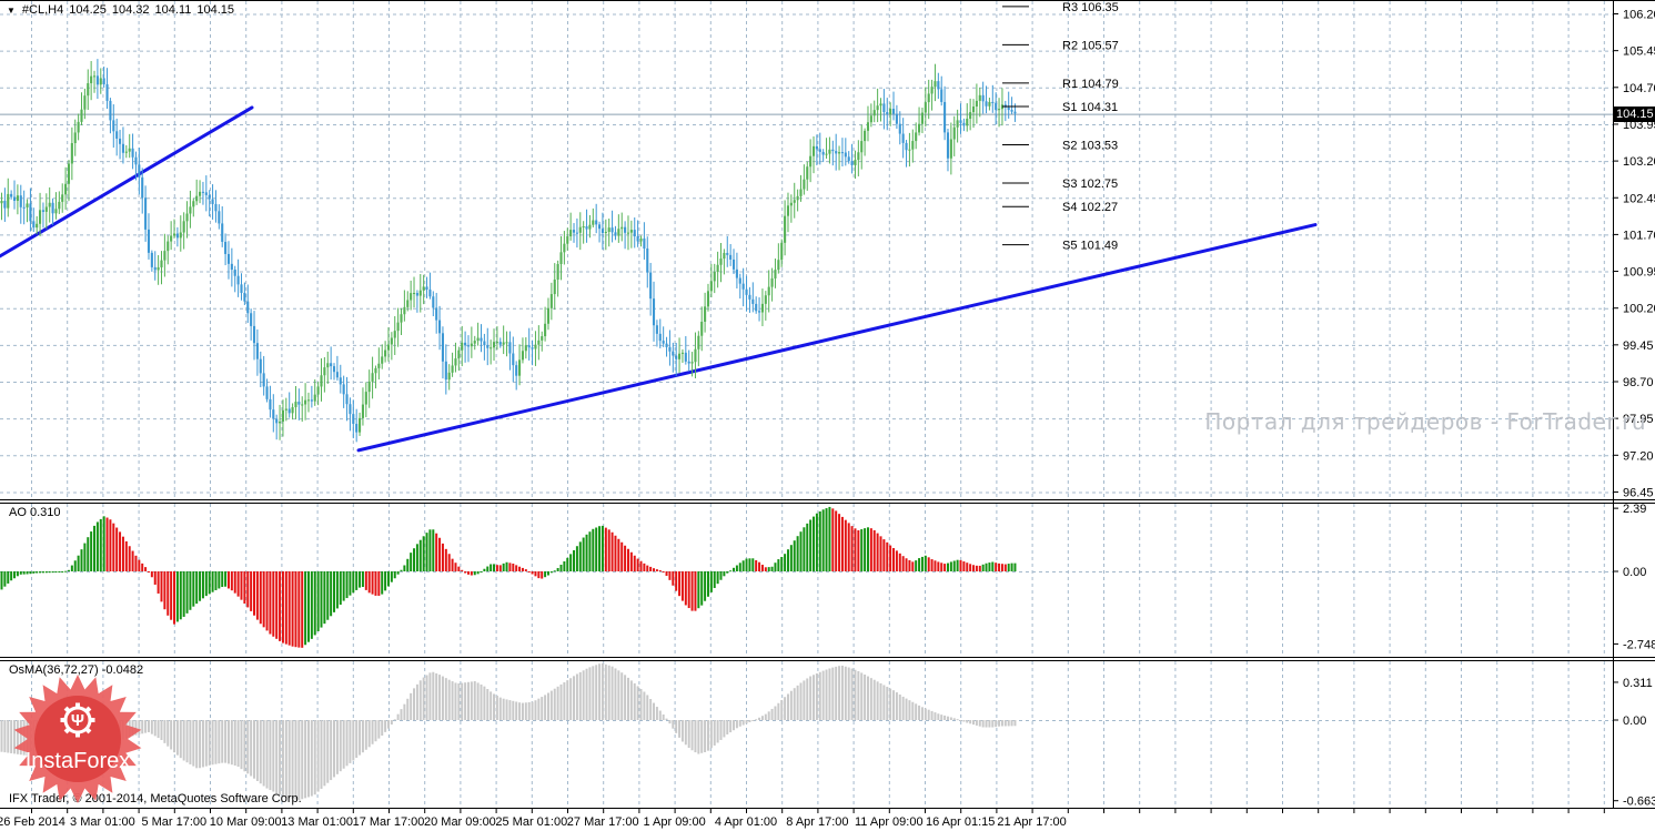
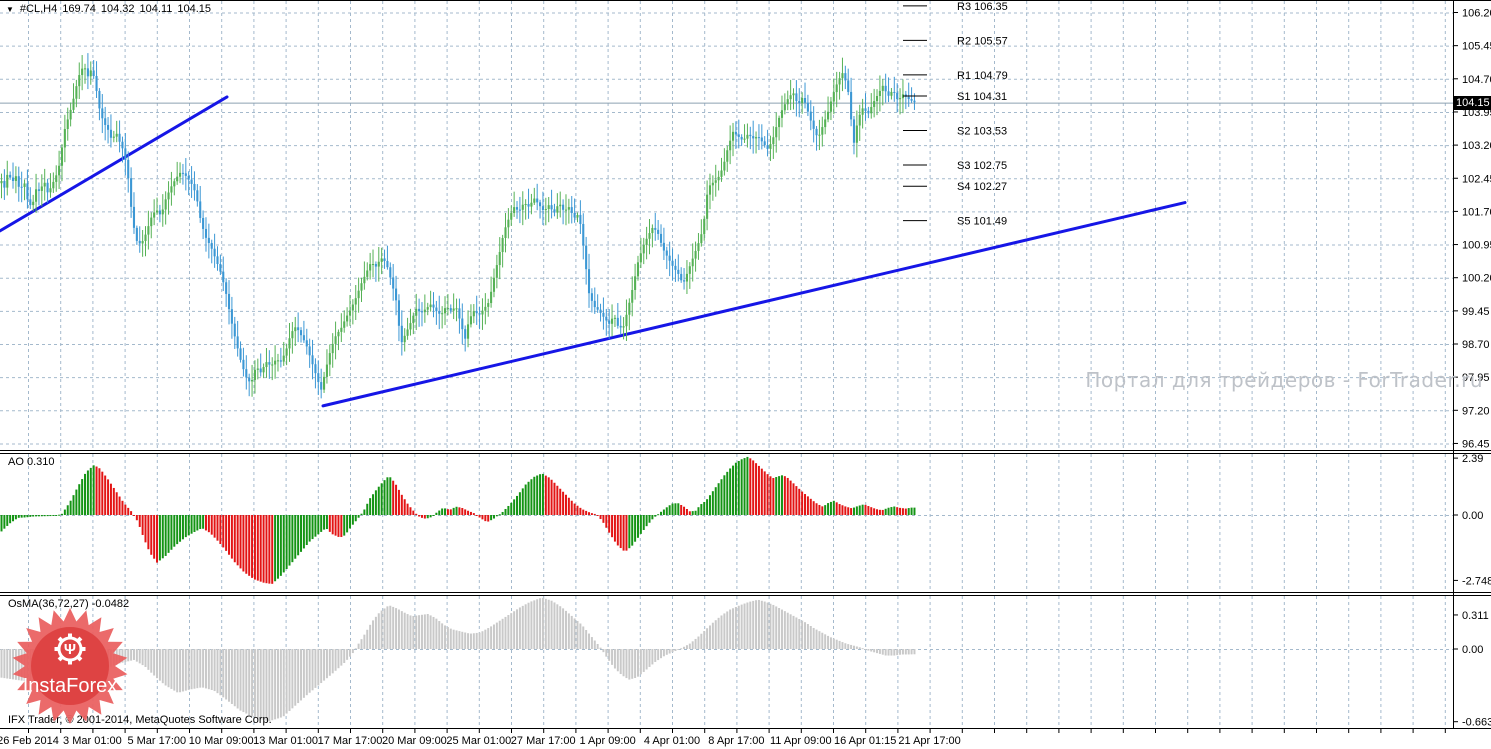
  R3 106.35
  R2 105.57
  R1 104.79
  S1 104.31
  S2 103.53
  S3 102.75
  S4 102.27
  S5 101.49
  106.2
  105.4
  104.7
  103.9
  103.2
  102.4
  101.7
  100.9
  100.2
  99.45
  98.70
  97.95
  97.20
  96.45
  2.39
  0.00
  -2.748
  0.311
  0.00
  -0.663
  26 Feb 2014
  3 Mar 01:00
  5 Mar 17:00
  10 Mar 09:00
  13 Mar 01:00
  17 Mar 17:00
  20 Mar 09:00
  25 Mar 01:00
  27 Mar 17:00
  1 Apr 09:00
  4 Apr 01:00
  8 Apr 17:00
  11 Apr 09:00
  16 Apr 01:15
  21 Apr 17:00
- ▼ #CL,H4 104.25 104.32 104.11 104.15
+ ▼ #CL,H4 169.74 104.32 104.11 104.15
  AO 0.310
  OsMA(36,72,27) -0.0482
  Портал для трейдеров - ForTrader.ru
  104.15
  IFX Trader, 201-2014, MetaQuotes Software Corp.
  Ψ
  InstaForex
